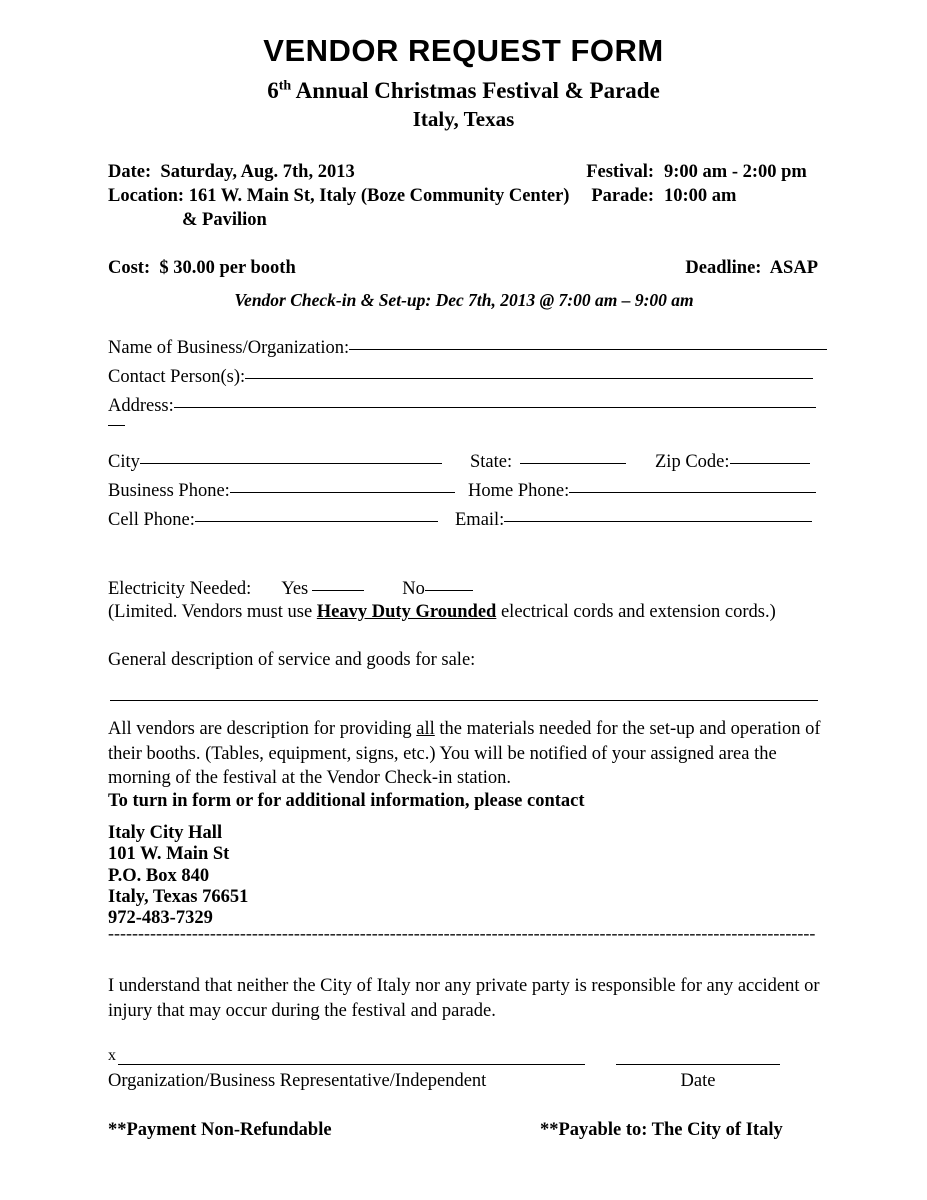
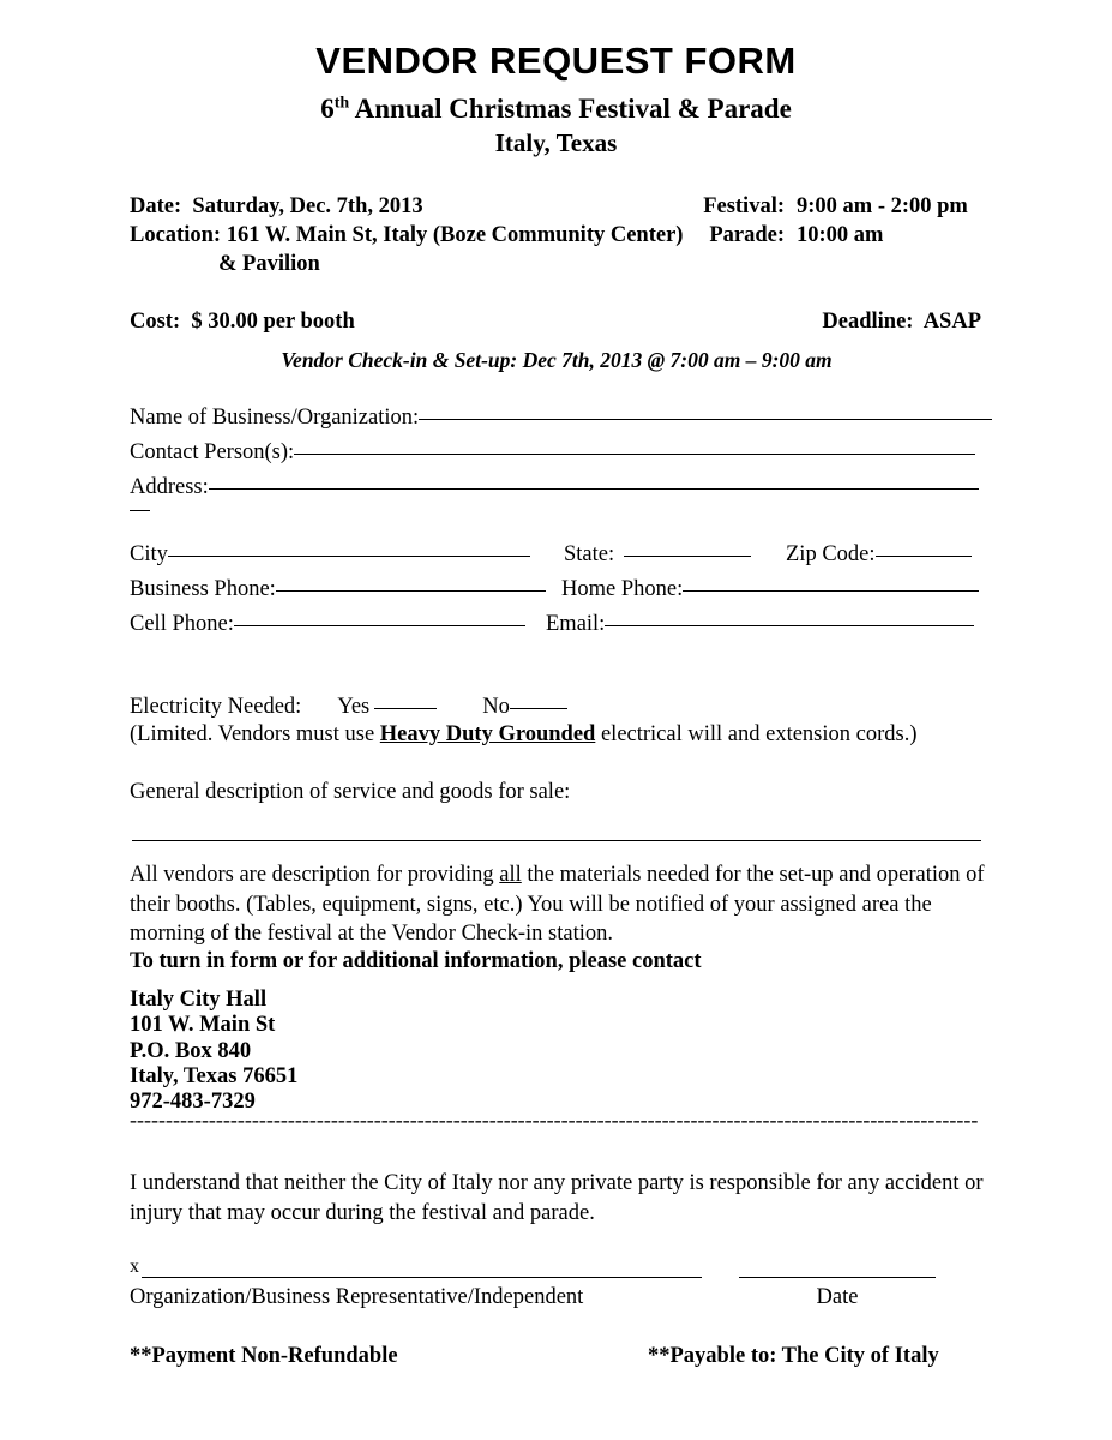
  VENDOR REQUEST FORM
  6th Annual Christmas Festival & Parade
  Italy, Texas
- Date: Saturday, Aug. 7th, 2013
+ Date: Saturday, Dec. 7th, 2013
  Location: 161 W. Main St, Italy (Boze Community Center)
  & Pavilion
  Cost: $ 30.00 per booth
  Festival:
  9:00 am - 2:00 pm
  Parade:
  10:00 am
  Deadline: ASAP
  Vendor Check-in & Set-up: Dec 7th, 2013 @ 7:00 am – 9:00 am
  Name of Business/Organization:
  Contact Person(s):
  Address:
  City
  State:
  Zip Code:
  Business Phone:
  Home Phone:
  Cell Phone:
  Email:
  Electricity Needed:
  Yes
  No
- (Limited. Vendors must use Heavy Duty Grounded electrical cords and extension cords.)
+ (Limited. Vendors must use Heavy Duty Grounded electrical will and extension cords.)
  General description of service and goods for sale:
  All vendors are description for providing all the materials needed for the set-up and operation of their booths. (Tables, equipment, signs, etc.) You will be notified of your assigned area the morning of the festival at the Vendor Check-in station.
  To turn in form or for additional information, please contact
  Italy City Hall
  101 W. Main St
  P.O. Box 840
  Italy, Texas 76651
  972-483-7329
  ----------------------------------------------------------------------------------------------------------------------
  I understand that neither the City of Italy nor any private party is responsible for any accident or injury that may occur during the festival and parade.
  x
  Organization/Business Representative/Independent
  Date
  **Payment Non-Refundable
  **Payable to: The City of Italy
